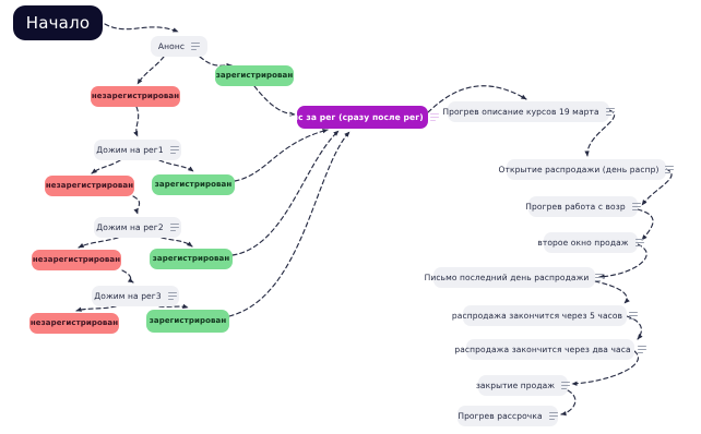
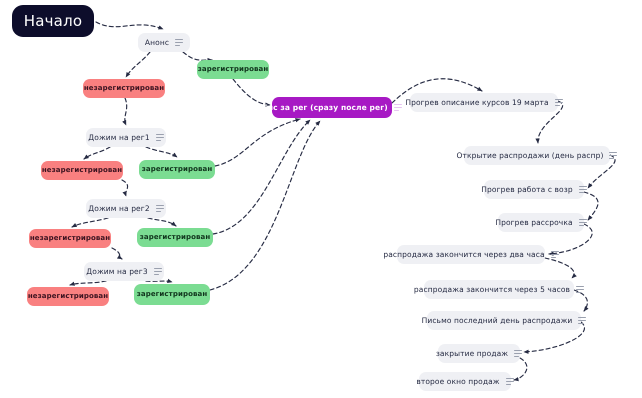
  Начало
  Анонс
  зарегистрирован
  незарегистрирован
  Спс за рег (сразу после рег)
  Дожим на рег1
  незарегистрирован
  зарегистрирован
  Дожим на рег2
  незарегистрирован
  зарегистрирован
  Дожим на рег3
  незарегистрирован
  зарегистрирован
  Прогрев описание курсов 19 марта
  Открытие распродажи (день распр)
  Прогрев работа с возр
- второе окно продаж
+ Прогрев рассрочка
- Письмо последний день распродажи
+ распродажа закончится через два часа
  распродажа закончится через 5 часов
- распродажа закончится через два часа
+ Письмо последний день распродажи
  закрытие продаж
- Прогрев рассрочка
+ второе окно продаж
